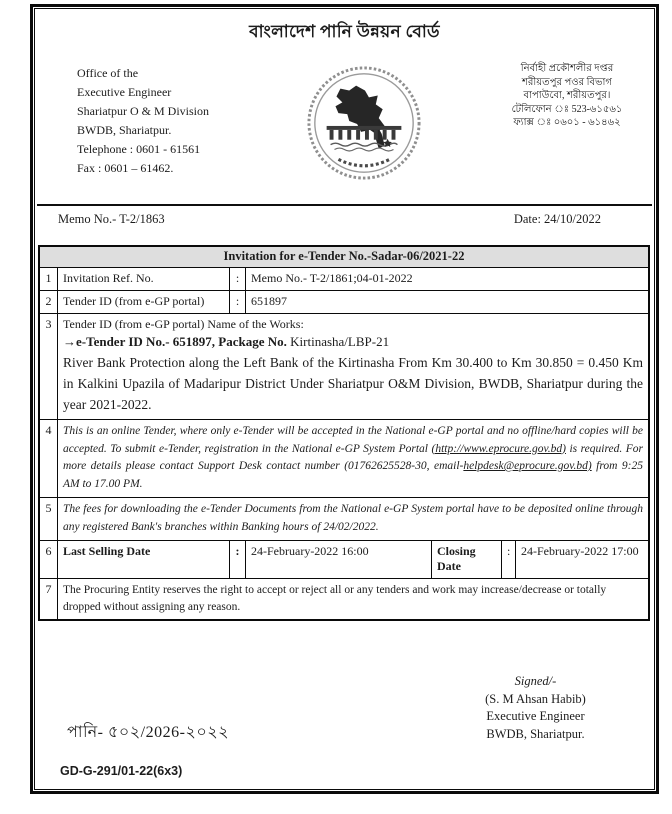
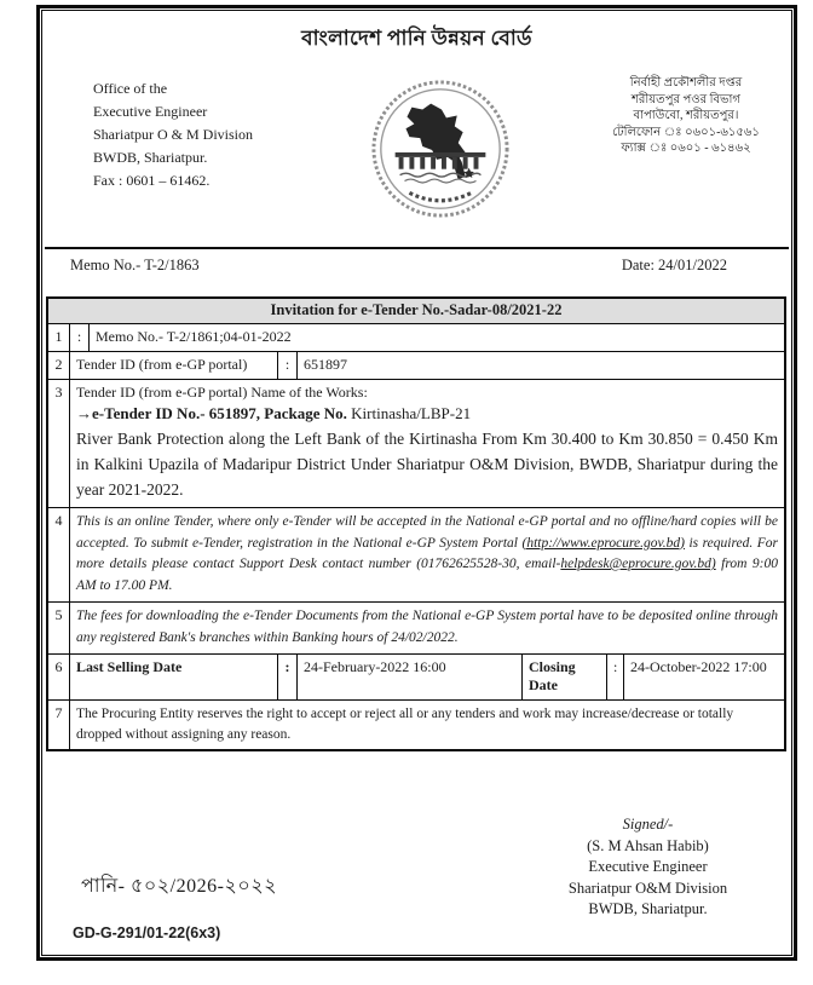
  বাংলাদেশ পানি উন্নয়ন বোর্ড
  Office of the
  Executive Engineer
  Shariatpur O & M Division
  BWDB, Shariatpur.
- Telephone : 0601 - 61561
  Fax : 0601 – 61462.
  নির্বাহী প্রকৌশলীর দপ্তর
  শরীয়তপুর পওর বিভাগ
  বাপাউবো, শরীয়তপুর।
- টেলিফোন ঃ 523-৬১৫৬১
+ টেলিফোন ঃ ০৬০১-৬১৫৬১
  ফ্যাক্স ঃ ০৬০১ - ৬১৪৬২
  Memo No.- T-2/1863
- Date: 24/10/2022
+ Date: 24/01/2022
- Invitation for e-Tender No.-Sadar-06/2021-22
+ Invitation for e-Tender No.-Sadar-08/2021-22
  1
- Invitation Ref. No.
  :
  Memo No.- T-2/1861;04-01-2022
  2
  Tender ID (from e-GP portal)
  :
  651897
  3
  Tender ID (from e-GP portal) Name of the Works:
  →e-Tender ID No.- 651897, Package No. Kirtinasha/LBP-21
  River Bank Protection along the Left Bank of the Kirtinasha From Km 30.400 to Km 30.850 = 0.450 Km in Kalkini Upazila of Madaripur District Under Shariatpur O&M Division, BWDB, Shariatpur during the year 2021-2022.
  4
- This is an online Tender, where only e-Tender will be accepted in the National e-GP portal and no offline/hard copies will be accepted. To submit e-Tender, registration in the National e-GP System Portal (http://www.eprocure.gov.bd) is required. For more details please contact Support Desk contact number (01762625528-30, email-helpdesk@eprocure.gov.bd) from 9:25 AM to 17.00 PM.
+ This is an online Tender, where only e-Tender will be accepted in the National e-GP portal and no offline/hard copies will be accepted. To submit e-Tender, registration in the National e-GP System Portal (http://www.eprocure.gov.bd) is required. For more details please contact Support Desk contact number (01762625528-30, email-helpdesk@eprocure.gov.bd) from 9:00 AM to 17.00 PM.
  5
  The fees for downloading the e-Tender Documents from the National e-GP System portal have to be deposited online through any registered Bank's branches within Banking hours of 24/02/2022.
  6
  Last Selling Date
  :
  24-February-2022 16:00
  Closing Date
  :
- 24-February-2022 17:00
+ 24-October-2022 17:00
  7
  The Procuring Entity reserves the right to accept or reject all or any tenders and work may increase/decrease or totally dropped without assigning any reason.
  Signed/-
  (S. M Ahsan Habib)
  Executive Engineer
+ Shariatpur O&M Division
  BWDB, Shariatpur.
  পানি- ৫০২/2026-২০২২
  GD-G-291/01-22(6x3)
